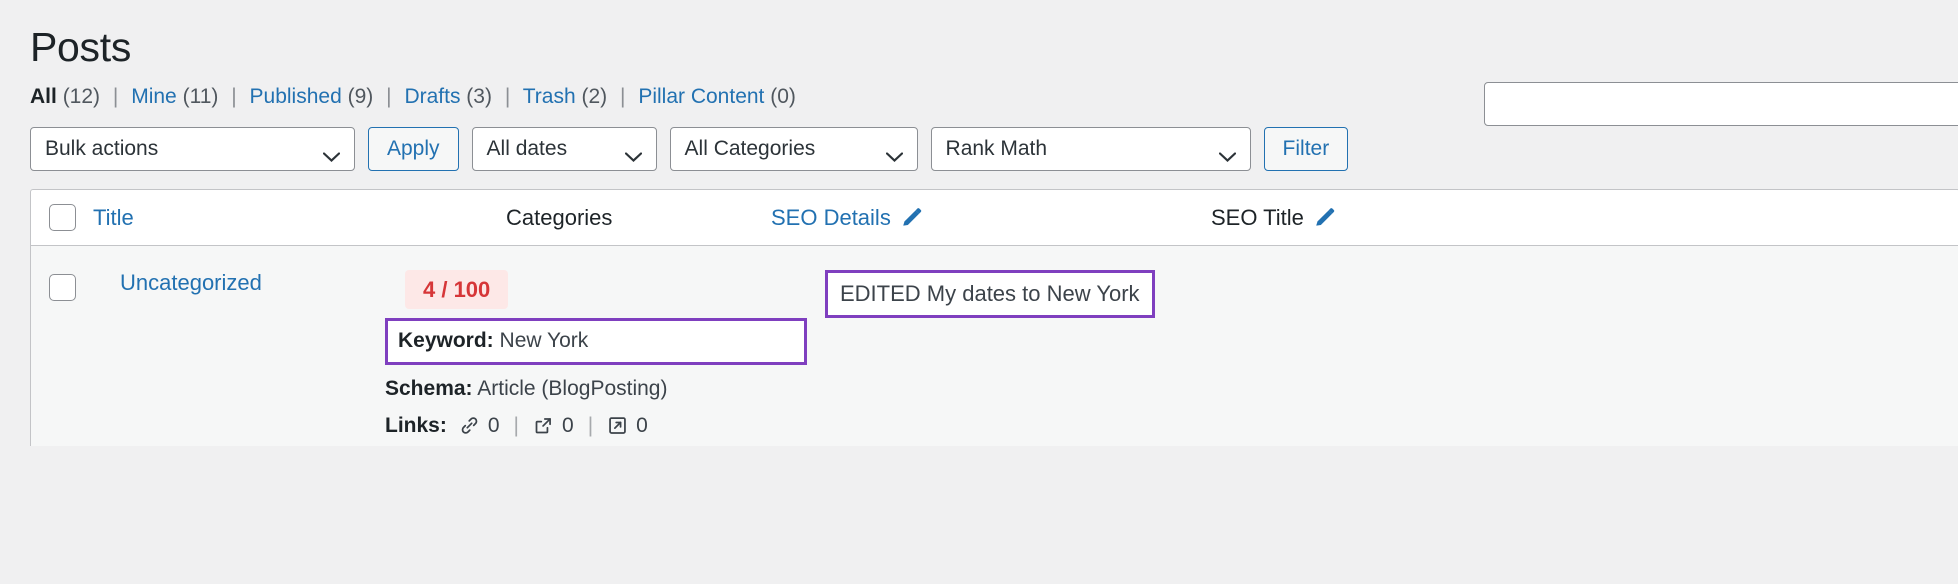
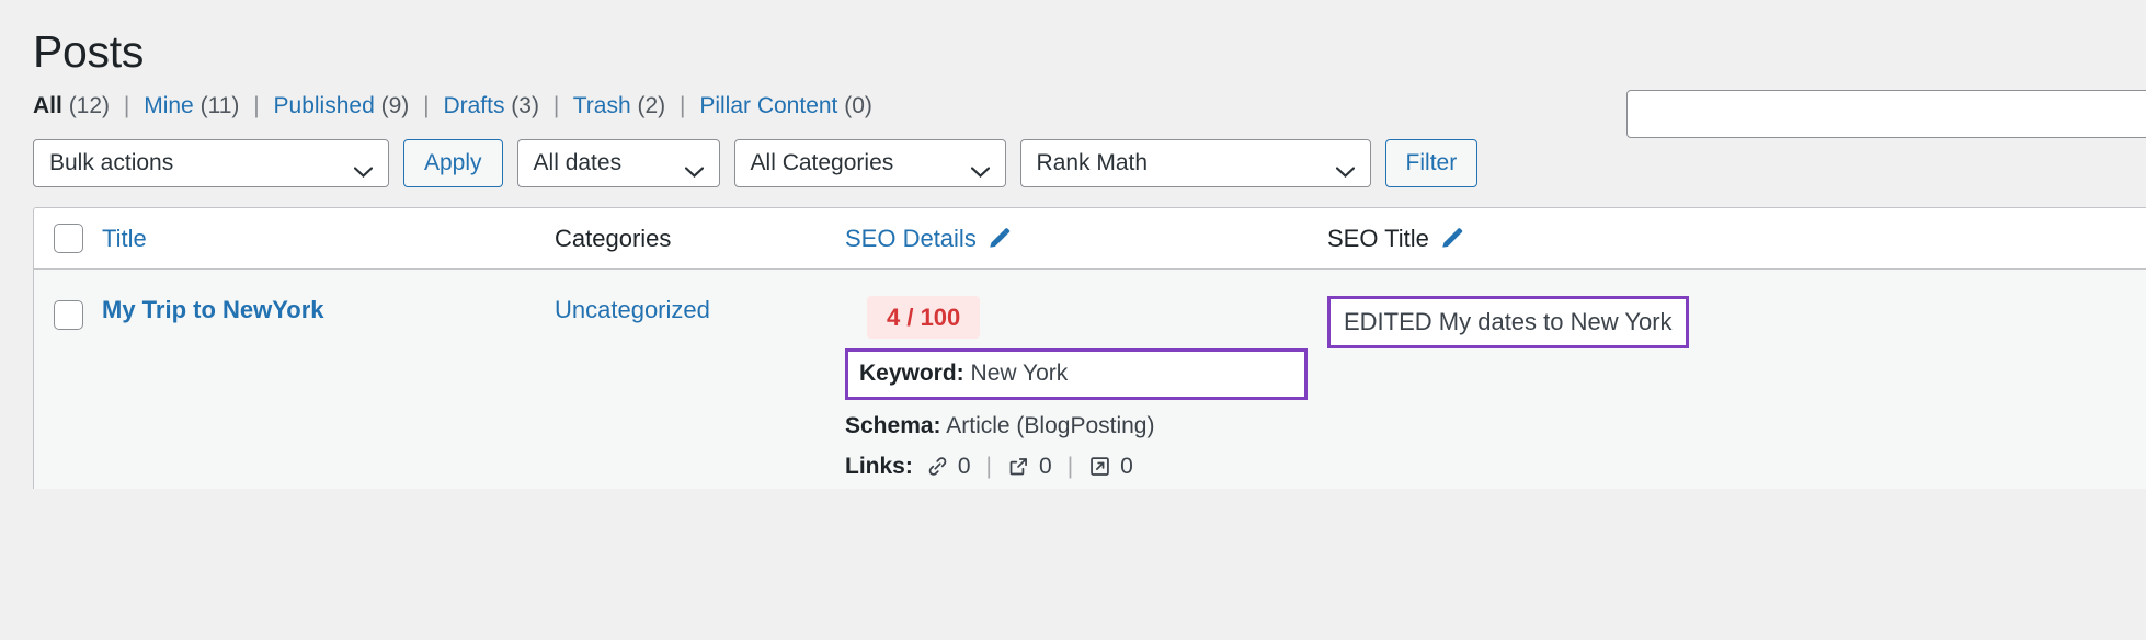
  Posts
  All (12) | Mine (11) | Published (9) | Drafts (3) | Trash (2) | Pillar Content (0)
  Bulk actions
  Apply
  All dates
  All Categories
  Rank Math
  Filter
  Title
  Categories
  SEO Details
  SEO Title
+ My Trip to NewYork
  Uncategorized
  4 / 100
  Keyword: New York
  Schema: Article (BlogPosting)
  Links:
  0
  |
  0
  |
  0
  EDITED My dates to New York
